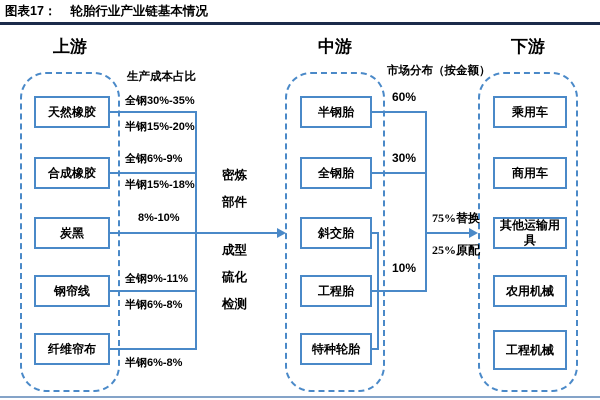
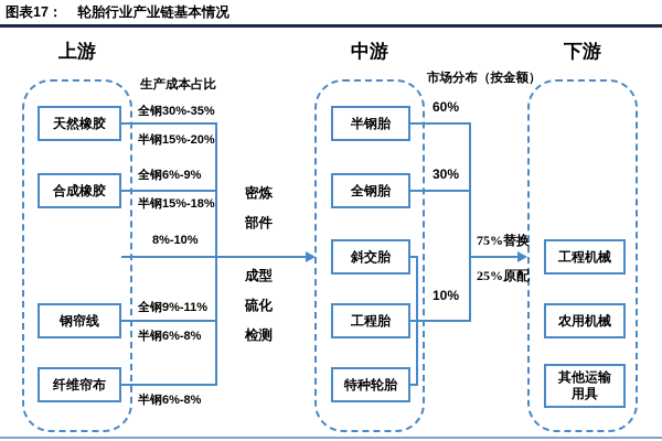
  图表17： 轮胎行业产业链基本情况
  上游
  中游
  下游
  天然橡胶
  合成橡胶
- 炭黑
  钢帘线
  纤维帘布
  半钢胎
  全钢胎
  斜交胎
  工程胎
  特种轮胎
- 乘用车
- 商用车
- 其他运输用具
+ 工程机械
  农用机械
- 工程机械
+ 其他运输用具
  生产成本占比
  全钢30%-35%
  半钢15%-20%
  全钢6%-9%
  半钢15%-18%
  8%-10%
  全钢9%-11%
  半钢6%-8%
  半钢6%-8%
  密炼
  部件
  成型
  硫化
  检测
  市场分布（按金额）
  60%
  30%
  10%
  75%替换
  25%原配
